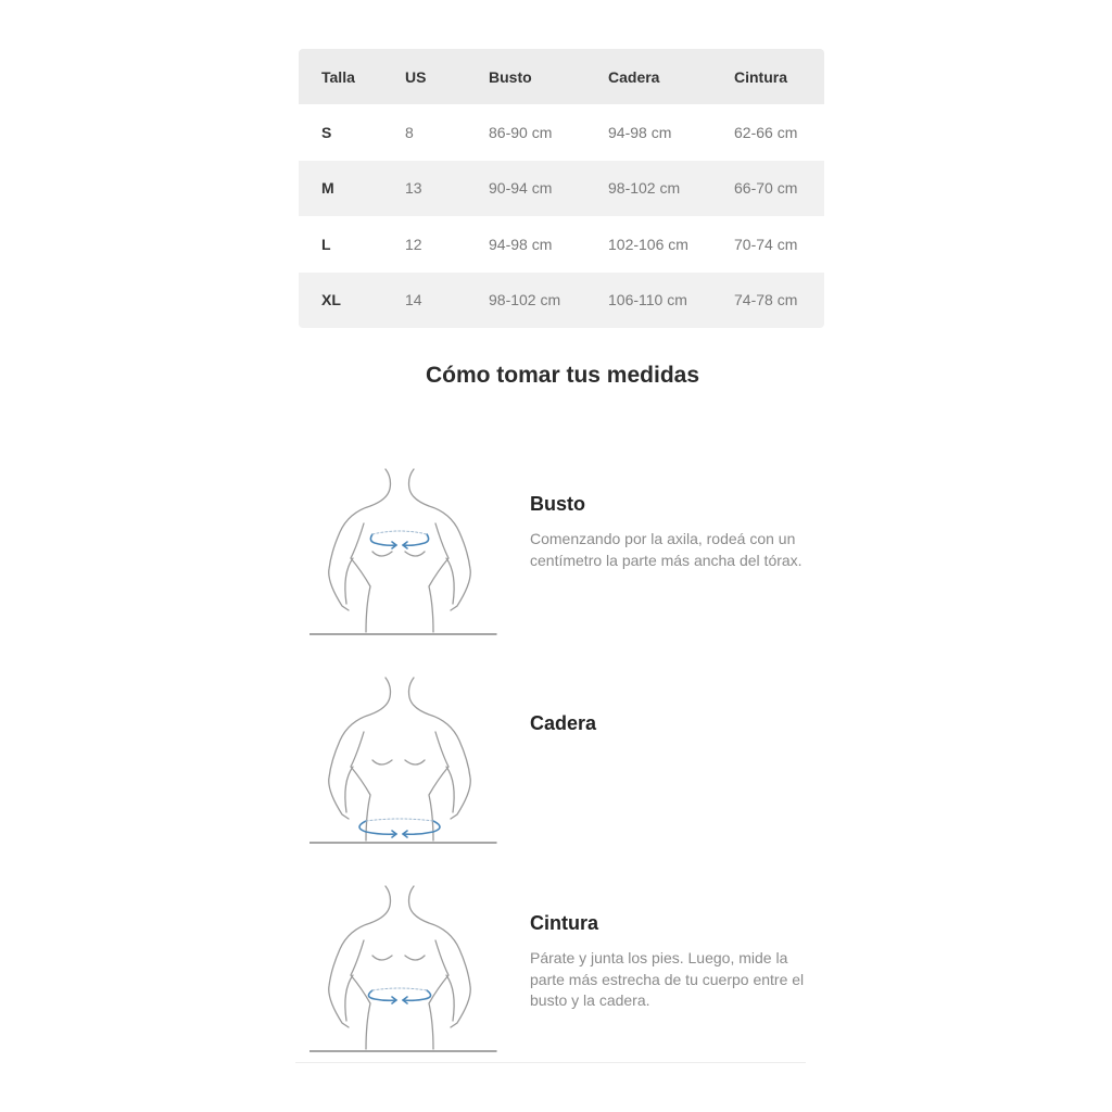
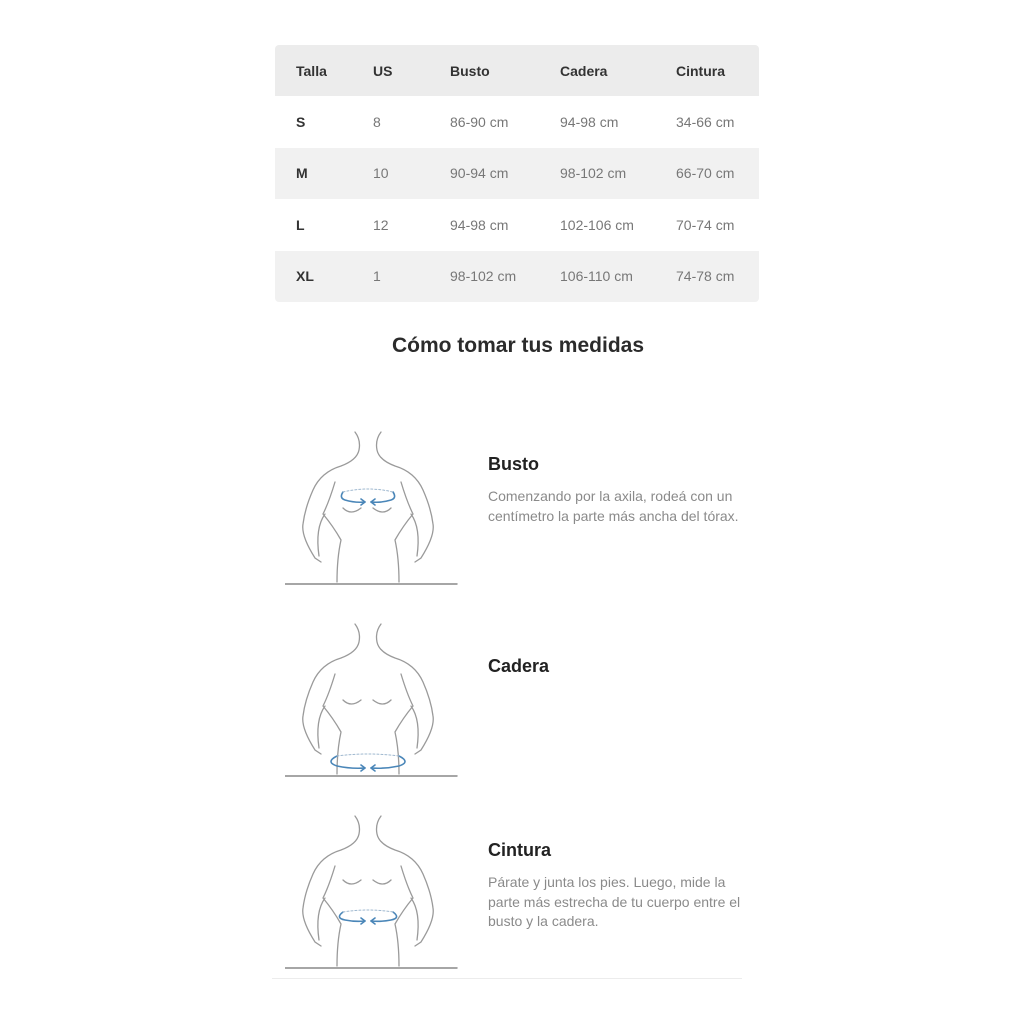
  Talla
  US
  Busto
  Cadera
  Cintura
  S
  8
  86-90 cm
  94-98 cm
- 62-66 cm
+ 34-66 cm
  M
- 13
+ 10
  90-94 cm
  98-102 cm
  66-70 cm
  L
  12
  94-98 cm
  102-106 cm
  70-74 cm
  XL
- 14
+ 1
  98-102 cm
  106-110 cm
  74-78 cm
  Cómo tomar tus medidas
  Busto
  Comenzando por la axila, rodeá con un centímetro la parte más ancha del tórax.
  Cadera
  Cintura
  Párate y junta los pies. Luego, mide la parte más estrecha de tu cuerpo entre el busto y la cadera.
